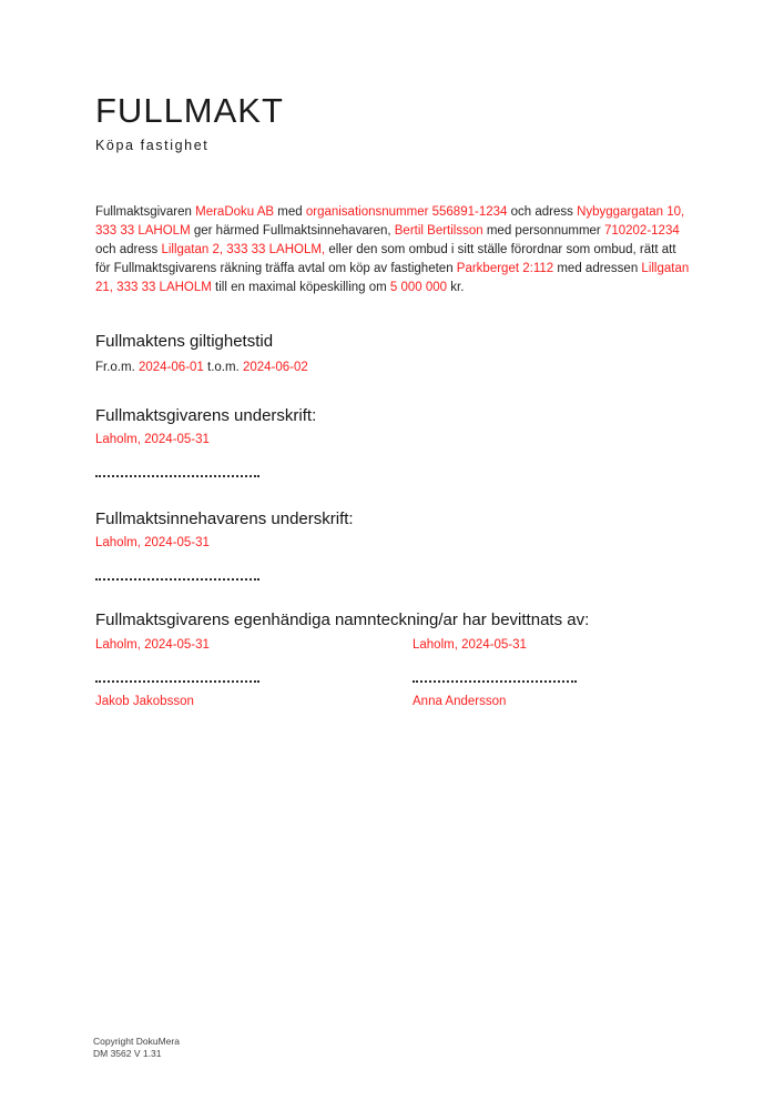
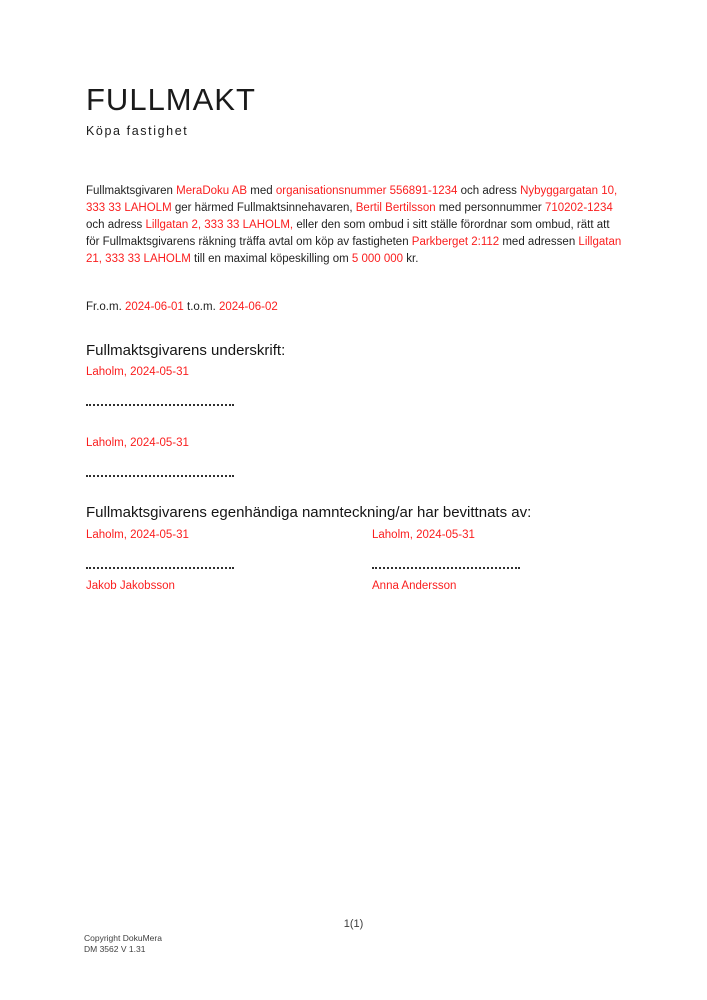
  FULLMAKT
  Köpa fastighet
  Fullmaktsgivaren MeraDoku AB med organisationsnummer 556891-1234 och adress Nybyggargatan 10, 333 33 LAHOLM ger härmed Fullmaktsinnehavaren, Bertil Bertilsson med personnummer 710202-1234 och adress Lillgatan 2, 333 33 LAHOLM, eller den som ombud i sitt ställe förordnar som ombud, rätt att för Fullmaktsgivarens räkning träffa avtal om köp av fastigheten Parkberget 2:112 med adressen Lillgatan 21, 333 33 LAHOLM till en maximal köpeskilling om 5 000 000 kr.
- Fullmaktens giltighetstid
  Fr.o.m. 2024-06-01 t.o.m. 2024-06-02
  Fullmaktsgivarens underskrift:
  Laholm, 2024-05-31
- Fullmaktsinnehavarens underskrift:
  Laholm, 2024-05-31
  Fullmaktsgivarens egenhändiga namnteckning/ar har bevittnats av:
  Laholm, 2024-05-31
  Jakob Jakobsson
  Laholm, 2024-05-31
  Anna Andersson
+ 1(1)
  Copyright DokuMera
  DM 3562 V 1.31
